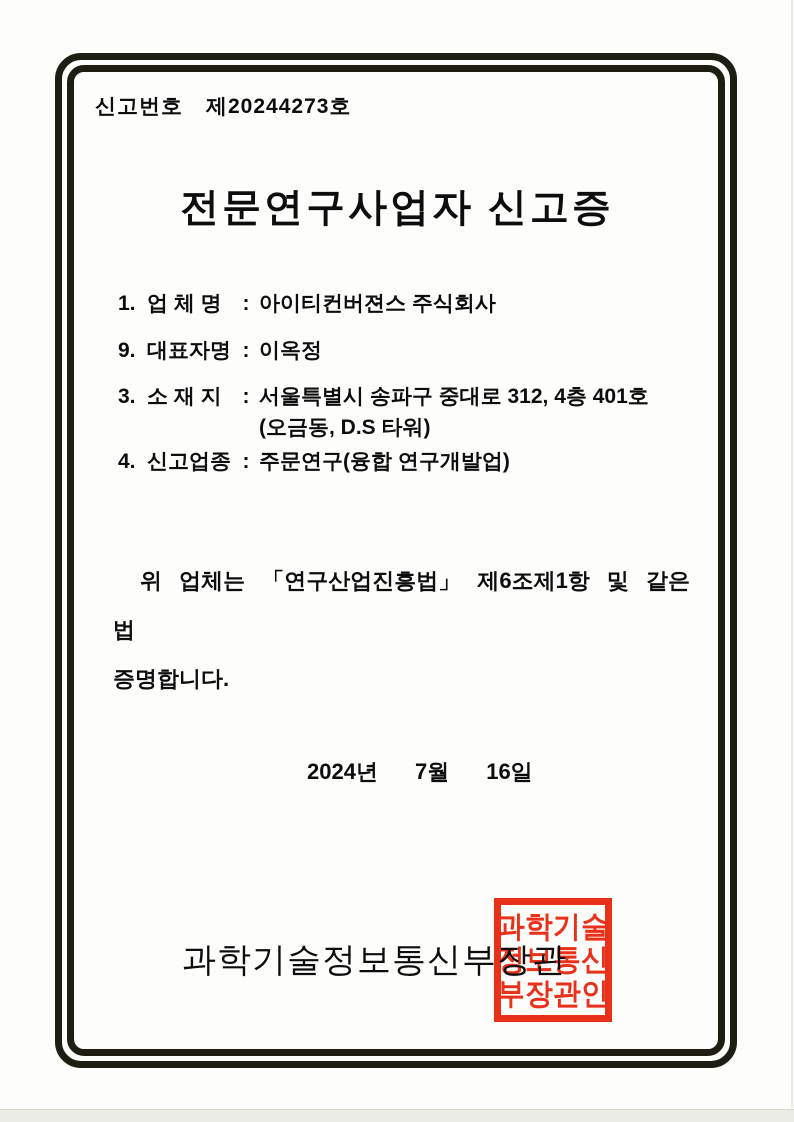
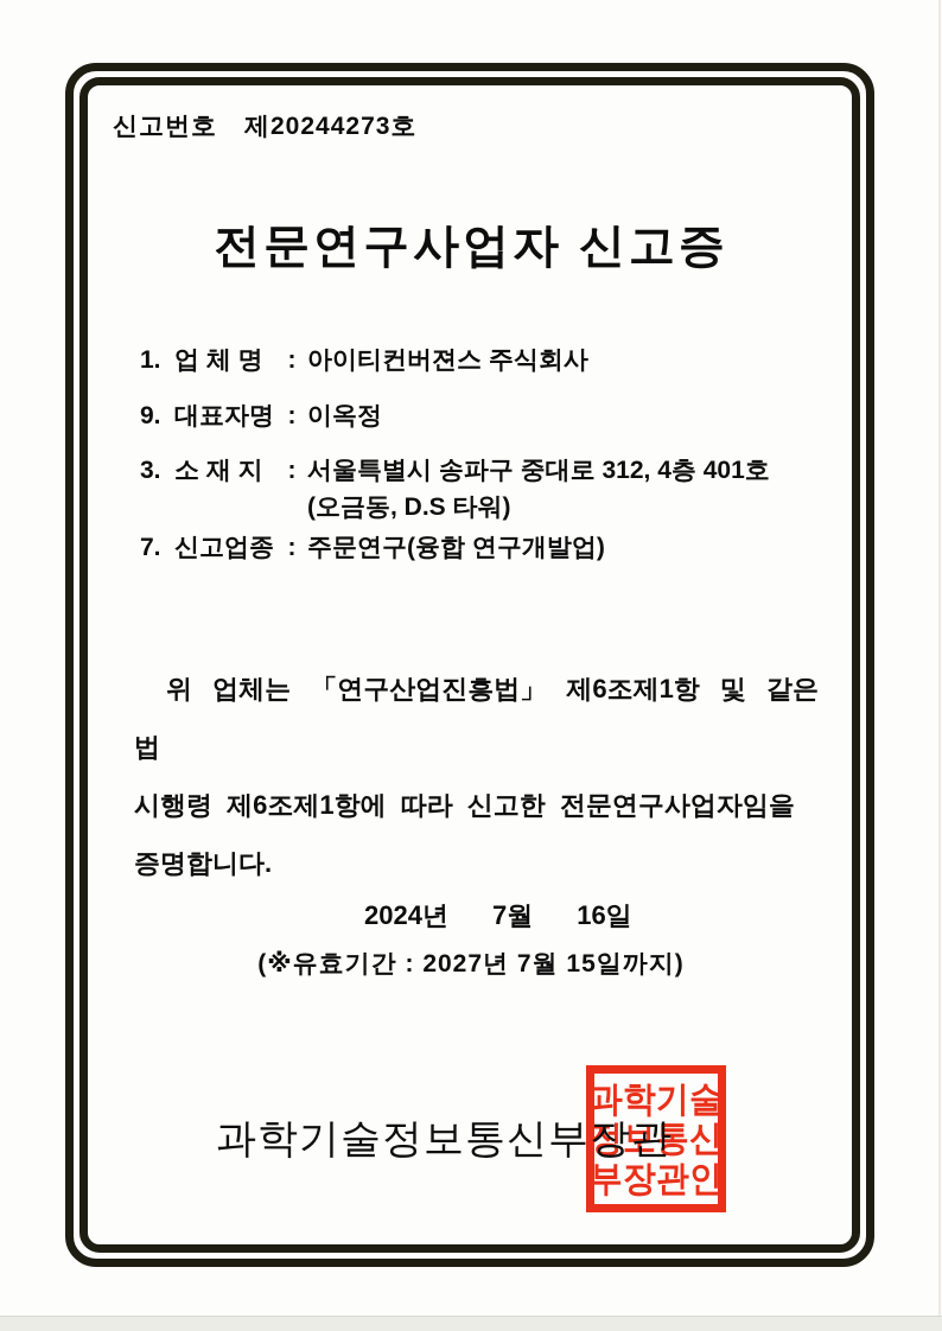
  신고번호
  제20244273호
  전문연구사업자 신고증
  1.
  업 체 명
  :
  아이티컨버젼스 주식회사
  9.
  대표자명
  :
  이옥정
  3.
  소 재 지
  :
  서울특별시 송파구 중대로 312, 4층 401호
  (오금동, D.S 타워)
- 4.
+ 7.
  신고업종
  :
  주문연구(융합 연구개발업)
  위 업체는 「연구산업진흥법」 제6조제1항 및 같은 법
+ 시행령 제6조제1항에 따라 신고한 전문연구사업자임을
  증명합니다.
  2024년
  7월
  16일
+ (※유효기간 : 2027년 7월 15일까지)
  과학기술
  정보통신
  부장관인
  과학기술정보통신부장관
